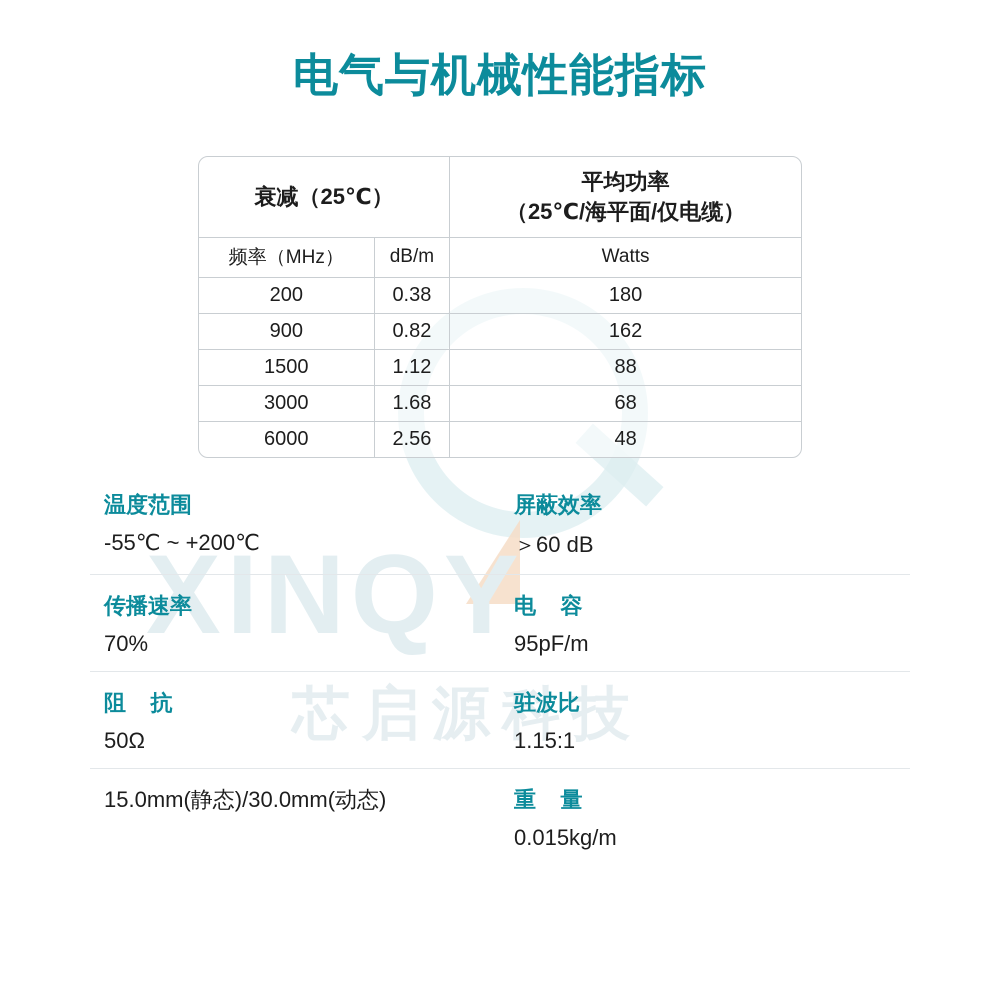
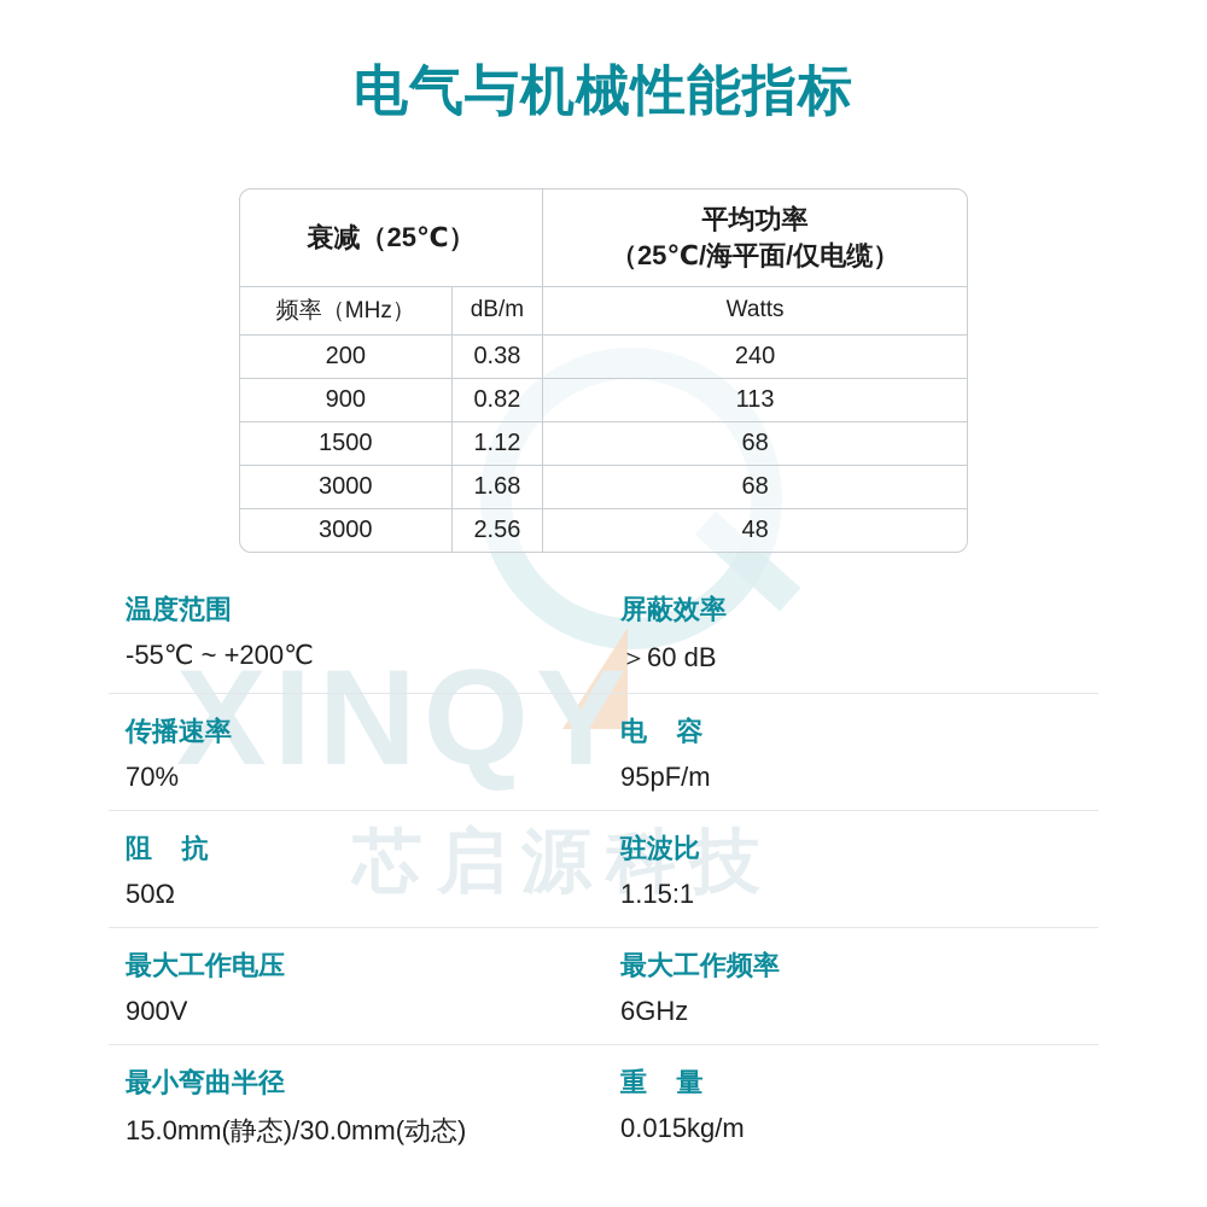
  XINQY
  芯启源科技
  电气与机械性能指标
  衰减（25℃）	平均功率 （25℃/海平面/仅电缆）
  频率（MHz）	dB/m	Watts
- 200	0.38	180
+ 200	0.38	240
- 900	0.82	162
+ 900	0.82	113
- 1500	1.12	88
+ 1500	1.12	68
  3000	1.68	68
- 6000	2.56	48
+ 3000	2.56	48
  温度范围
  -55℃ ~ +200℃
  屏蔽效率
  ＞60 dB
  传播速率
  70%
  电 容
  95pF/m
  阻 抗
  50Ω
  驻波比
  1.15:1
+ 最大工作电压
+ 900V
+ 最大工作频率
+ 6GHz
+ 最小弯曲半径
  15.0mm(静态)/30.0mm(动态)
  重 量
  0.015kg/m
